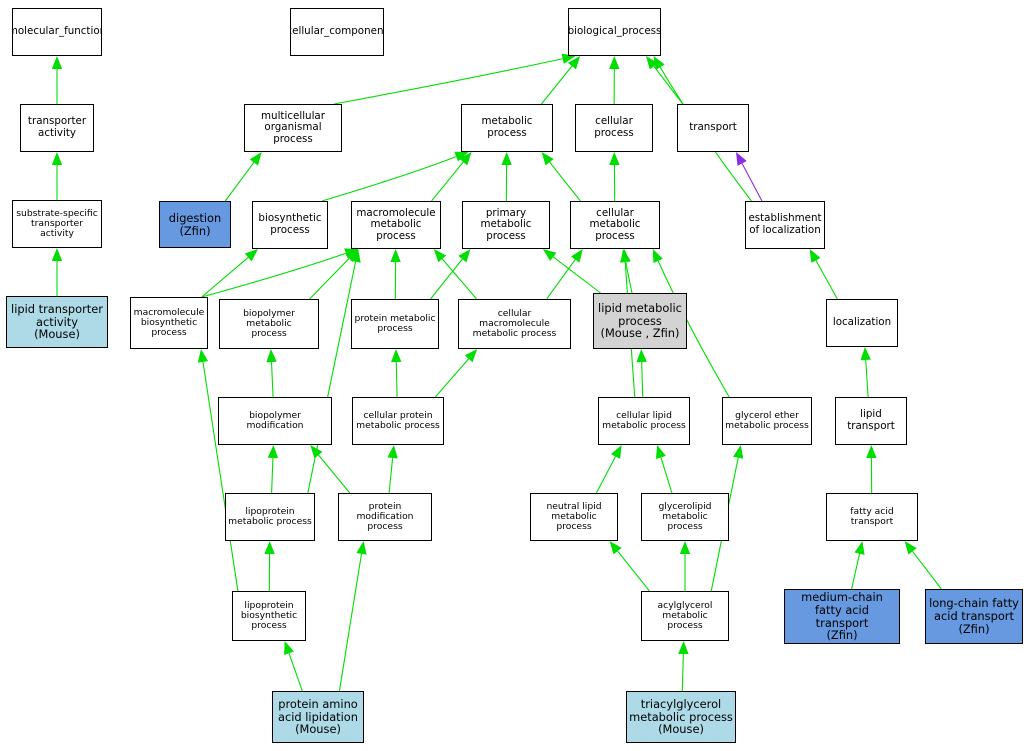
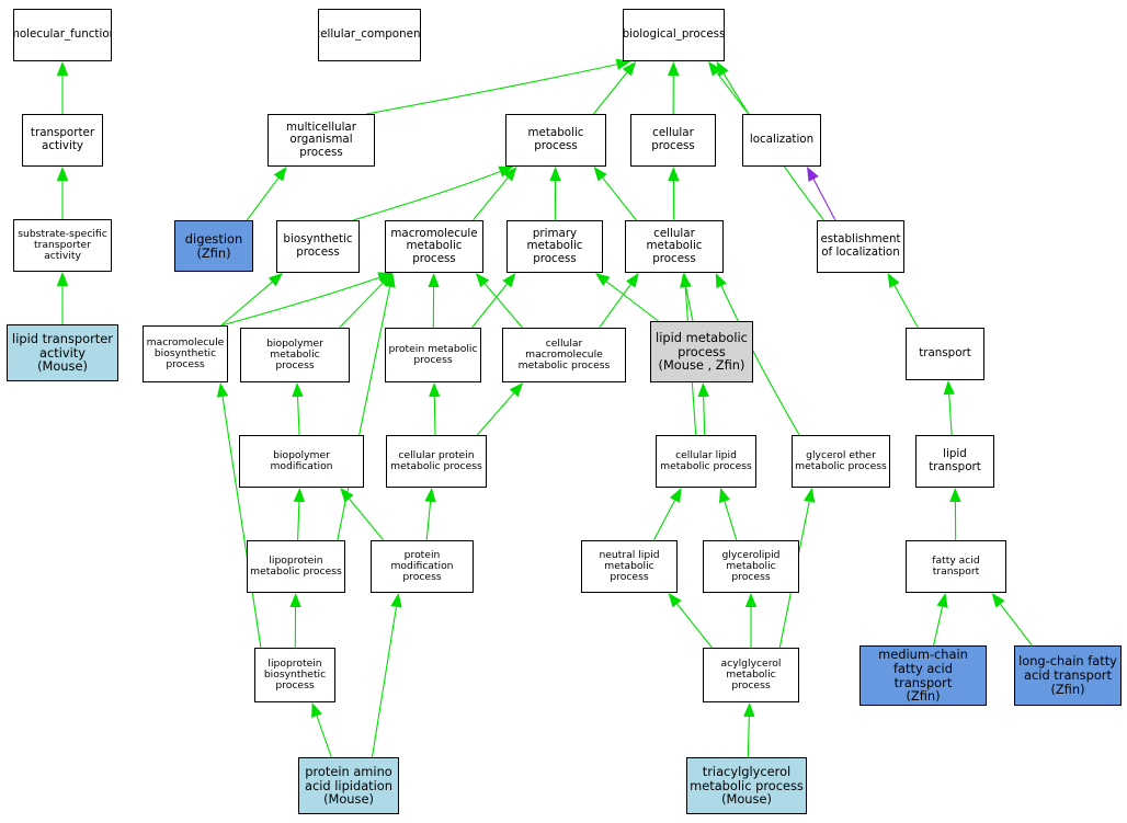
  molecular_functio
  ellular_componen
  biological_process
  transporter
  activity
  multicellular
  organismal process
  metabolic process
  cellular process
- transport
+ localization
  substrate-specific
  transporter
  activity
  digestion
  (Zfin)
  biosynthetic
  process
  macromolecule
  metabolic process
  primary metabolic
  process
  cellular metabolic
  process
  establishment
  of localization
  lipid transporter
  activity
  (Mouse)
  macromolecule
  biosynthetic
  process
  biopolymer metabolic
  process
  protein metabolic
  process
  cellular macromolecule
  metabolic process
  lipid metabolic
  process
  (Mouse , Zfin)
- localization
+ transport
  biopolymer modification
  cellular protein
  metabolic process
  cellular lipid
  metabolic process
  glycerol ether
  metabolic process
  lipid transport
  lipoprotein
  metabolic process
  protein modification
  process
  neutral lipid
  metabolic process
  glycerolipid
  metabolic process
  fatty acid transport
  lipoprotein
  biosynthetic
  process
  acylglycerol
  metabolic process
  medium-chain
  fatty acid transport
  (Zfin)
  long-chain fatty
  acid transport
  (Zfin)
  protein amino
  acid lipidation
  (Mouse)
  triacylglycerol
  metabolic process
  (Mouse)
